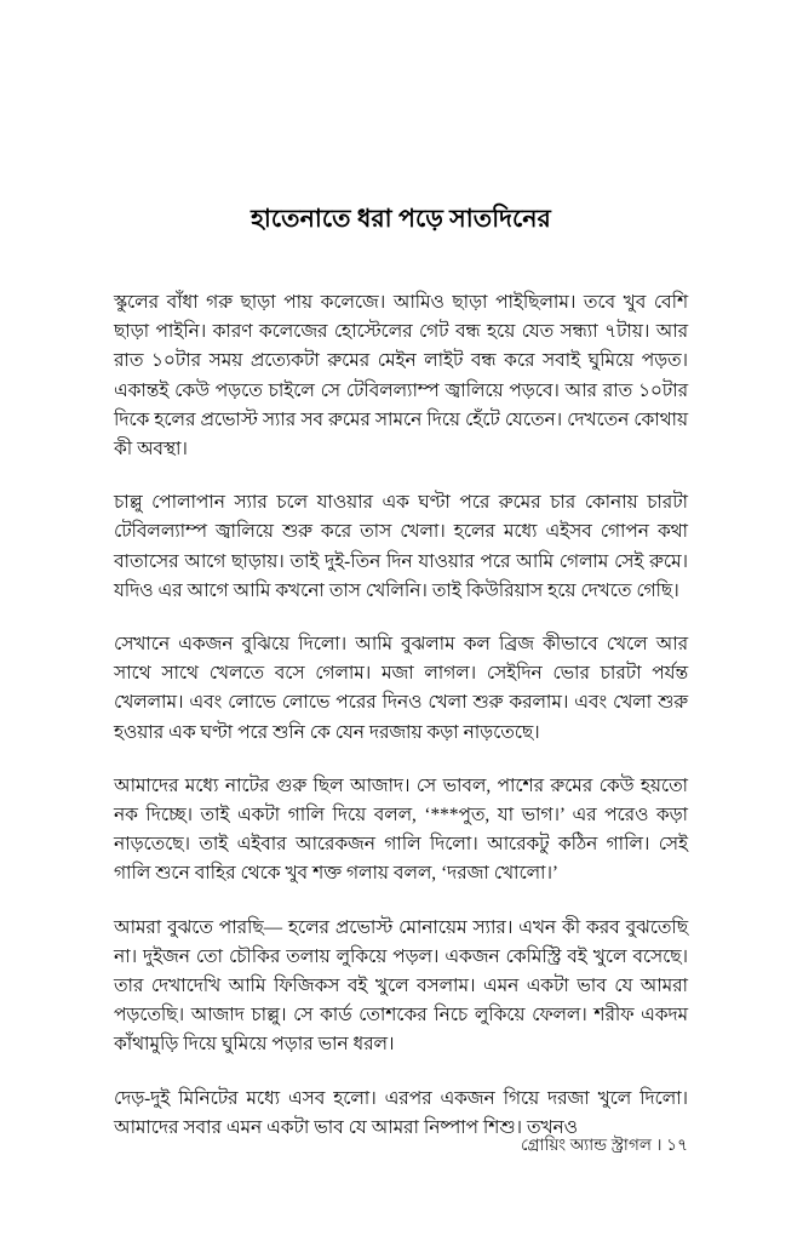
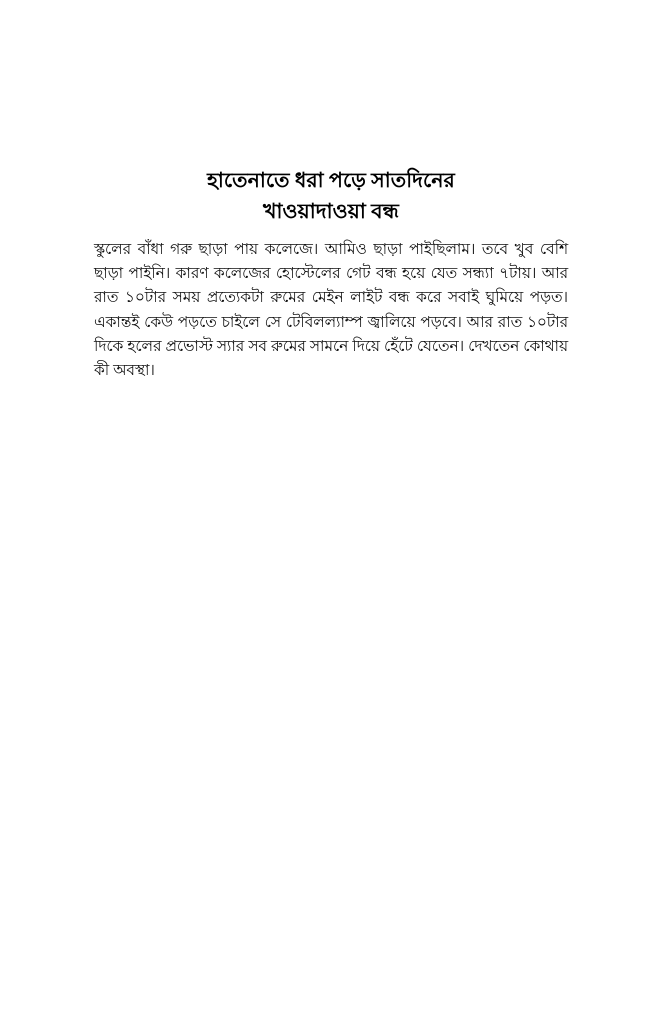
  হাতেনাতে ধরা পড়ে সাতদিনের
+ খাওয়াদাওয়া বন্ধ
  স্কুলের বাঁধা গরু ছাড়া পায় কলেজে। আমিও ছাড়া পাইছিলাম। তবে খুব বেশি ছাড়া পাইনি। কারণ কলেজের হোস্টেলের গেট বন্ধ হয়ে যেত সন্ধ্যা ৭টায়। আর রাত ১০টার সময় প্রত্যেকটা রুমের মেইন লাইট বন্ধ করে সবাই ঘুমিয়ে পড়ত। একান্তই কেউ পড়তে চাইলে সে টেবিলল্যাম্প জ্বালিয়ে পড়বে। আর রাত ১০টার দিকে হলের প্রভোস্ট স্যার সব রুমের সামনে দিয়ে হেঁটে যেতেন। দেখতেন কোথায় কী অবস্থা।
- চাল্লু পোলাপান স্যার চলে যাওয়ার এক ঘণ্টা পরে রুমের চার কোনায় চারটা টেবিলল্যাম্প জ্বালিয়ে শুরু করে তাস খেলা। হলের মধ্যে এইসব গোপন কথা বাতাসের আগে ছাড়ায়। তাই দুই-তিন দিন যাওয়ার পরে আমি গেলাম সেই রুমে। যদিও এর আগে আমি কখনো তাস খেলিনি। তাই কিউরিয়াস হয়ে দেখতে গেছি।
- সেখানে একজন বুঝিয়ে দিলো। আমি বুঝলাম কল ব্রিজ কীভাবে খেলে আর সাথে সাথে খেলতে বসে গেলাম। মজা লাগল। সেইদিন ভোর চারটা পর্যন্ত খেললাম। এবং লোভে লোভে পরের দিনও খেলা শুরু করলাম। এবং খেলা শুরু হওয়ার এক ঘণ্টা পরে শুনি কে যেন দরজায় কড়া নাড়তেছে।
- আমাদের মধ্যে নাটের গুরু ছিল আজাদ। সে ভাবল, পাশের রুমের কেউ হয়তো নক দিচ্ছে। তাই একটা গালি দিয়ে বলল, ‘***পুত, যা ভাগ।’ এর পরেও কড়া নাড়তেছে। তাই এইবার আরেকজন গালি দিলো। আরেকটু কঠিন গালি। সেই গালি শুনে বাহির থেকে খুব শক্ত গলায় বলল, ‘দরজা খোলো।’
- আমরা বুঝতে পারছি— হলের প্রভোস্ট মোনায়েম স্যার। এখন কী করব বুঝতেছি না। দুইজন তো চৌকির তলায় লুকিয়ে পড়ল। একজন কেমিস্ট্রি বই খুলে বসেছে। তার দেখাদেখি আমি ফিজিকস বই খুলে বসলাম। এমন একটা ভাব যে আমরা পড়তেছি। আজাদ চাল্লু। সে কার্ড তোশকের নিচে লুকিয়ে ফেলল। শরীফ একদম কাঁথামুড়ি দিয়ে ঘুমিয়ে পড়ার ভান ধরল।
- দেড়-দুই মিনিটের মধ্যে এসব হলো। এরপর একজন গিয়ে দরজা খুলে দিলো। আমাদের সবার এমন একটা ভাব যে আমরা নিষ্পাপ শিশু। তখনও
- গ্রোয়িং অ্যান্ড স্ট্রাগল । ১৭
